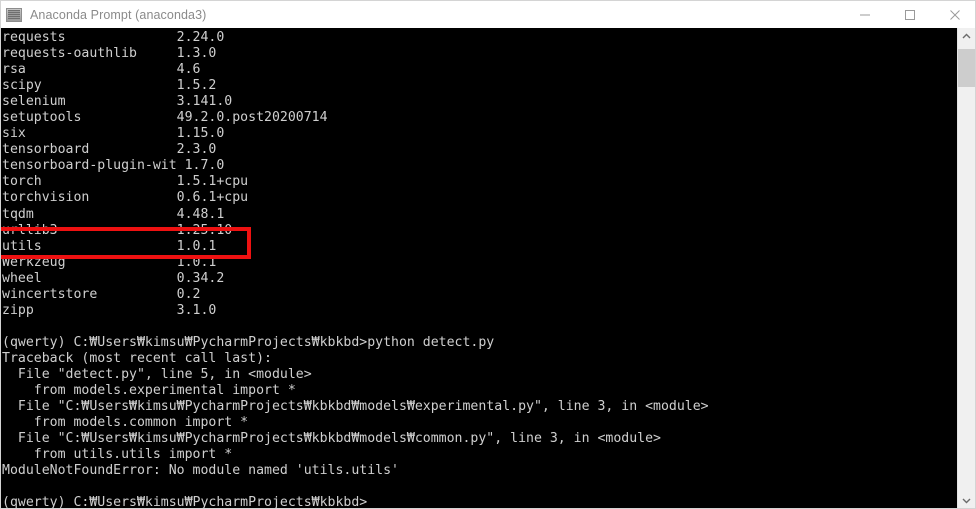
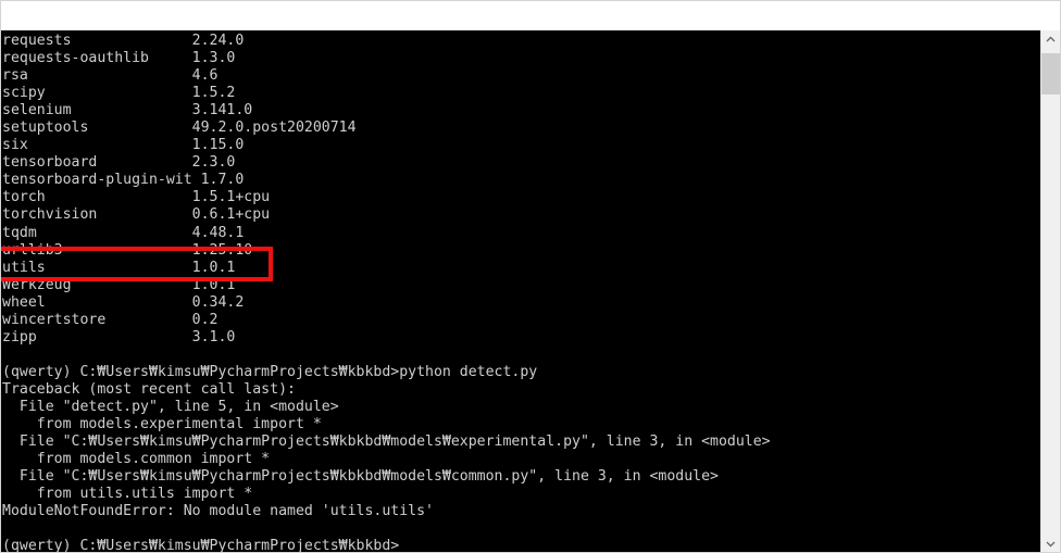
- Anaconda Prompt (anaconda3)
  requests 2.24.0
  requests-oauthlib 1.3.0
  rsa 4.6
  scipy 1.5.2
  selenium 3.141.0
  setuptools 49.2.0.post20200714
  six 1.15.0
  tensorboard 2.3.0
  tensorboard-plugin-wit 1.7.0
  torch 1.5.1+cpu
  torchvision 0.6.1+cpu
  tqdm 4.48.1
  urllib3 1.25.10
  utils 1.0.1
  Werkzeug 1.0.1
  wheel 0.34.2
  wincertstore 0.2
  zipp 3.1.0
  (qwerty) C:₩Users₩kimsu₩PycharmProjects₩kbkbd>python detect.py
  Traceback (most recent call last):
  File "detect.py", line 5, in <module>
  from models.experimental import *
  File "C:₩Users₩kimsu₩PycharmProjects₩kbkbd₩models₩experimental.py", line 3, in <module>
  from models.common import *
  File "C:₩Users₩kimsu₩PycharmProjects₩kbkbd₩models₩common.py", line 3, in <module>
  from utils.utils import *
  ModuleNotFoundError: No module named 'utils.utils'
  (qwerty) C:₩Users₩kimsu₩PycharmProjects₩kbkbd>
